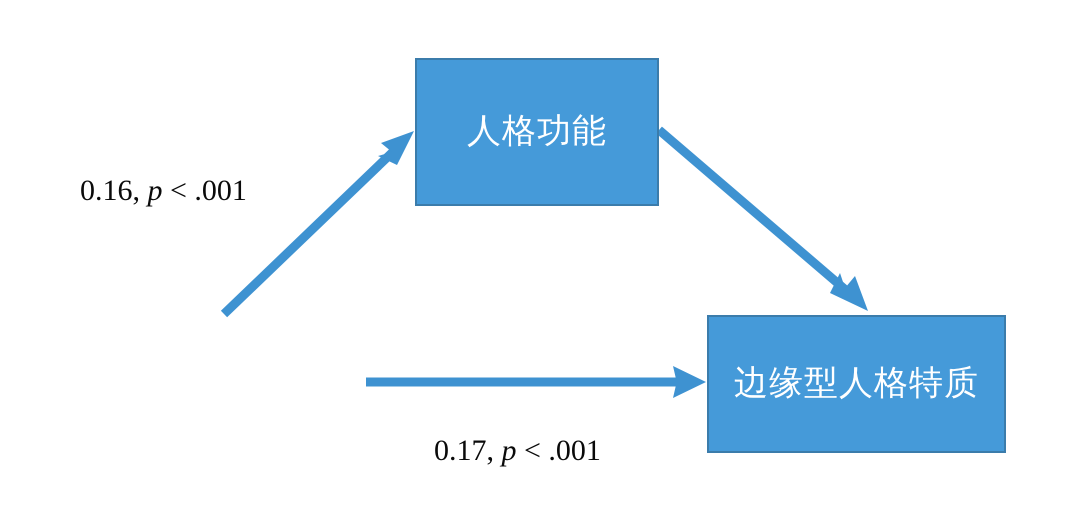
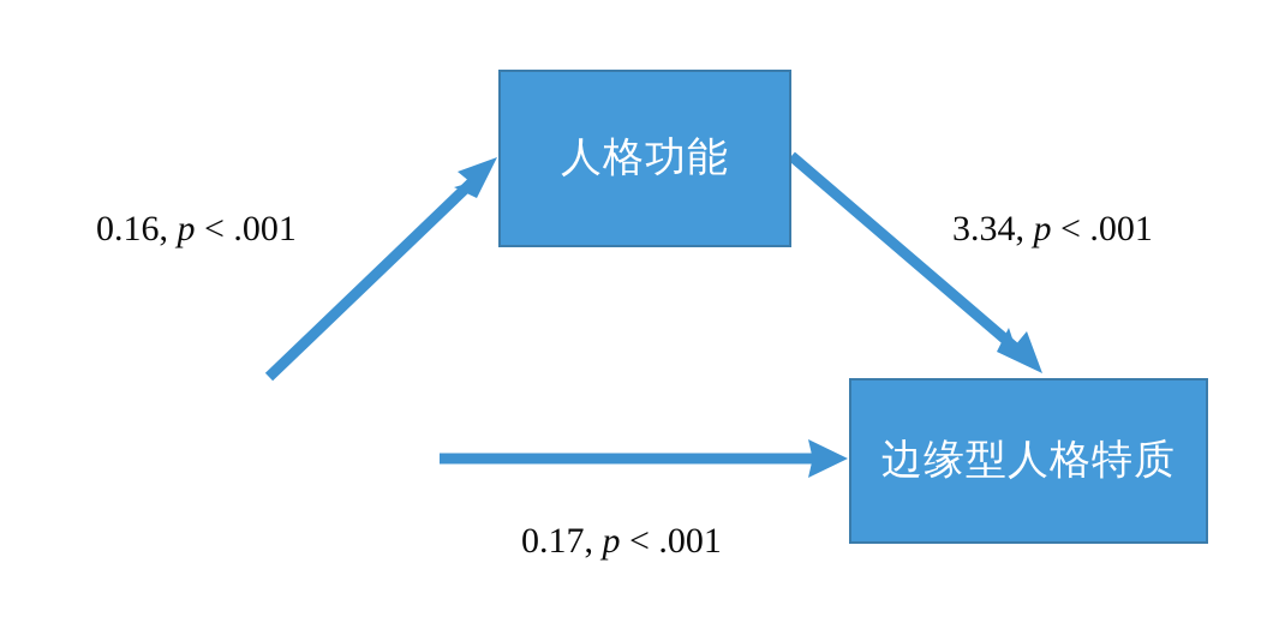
  人格功能
  边缘型人格特质
  0.16, p < .001
+ 3.34, p < .001
  0.17, p < .001
